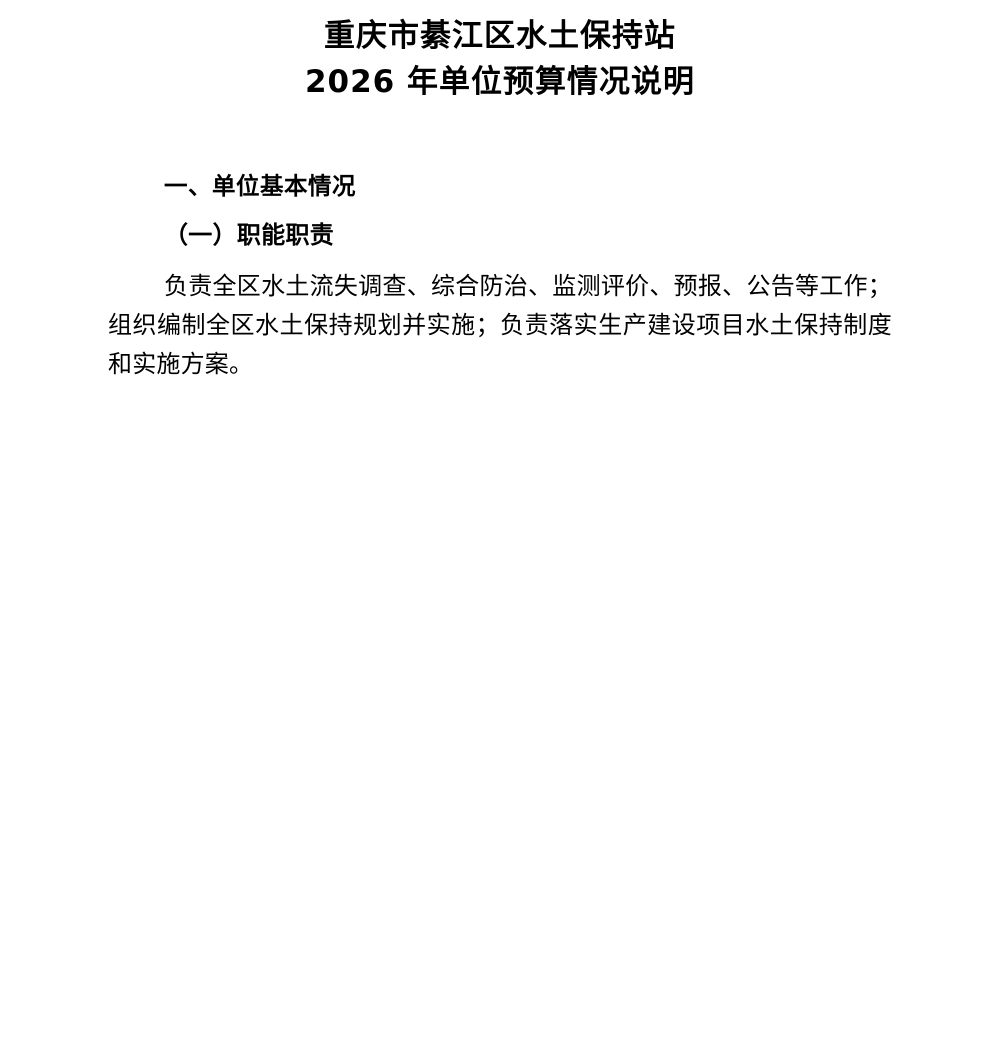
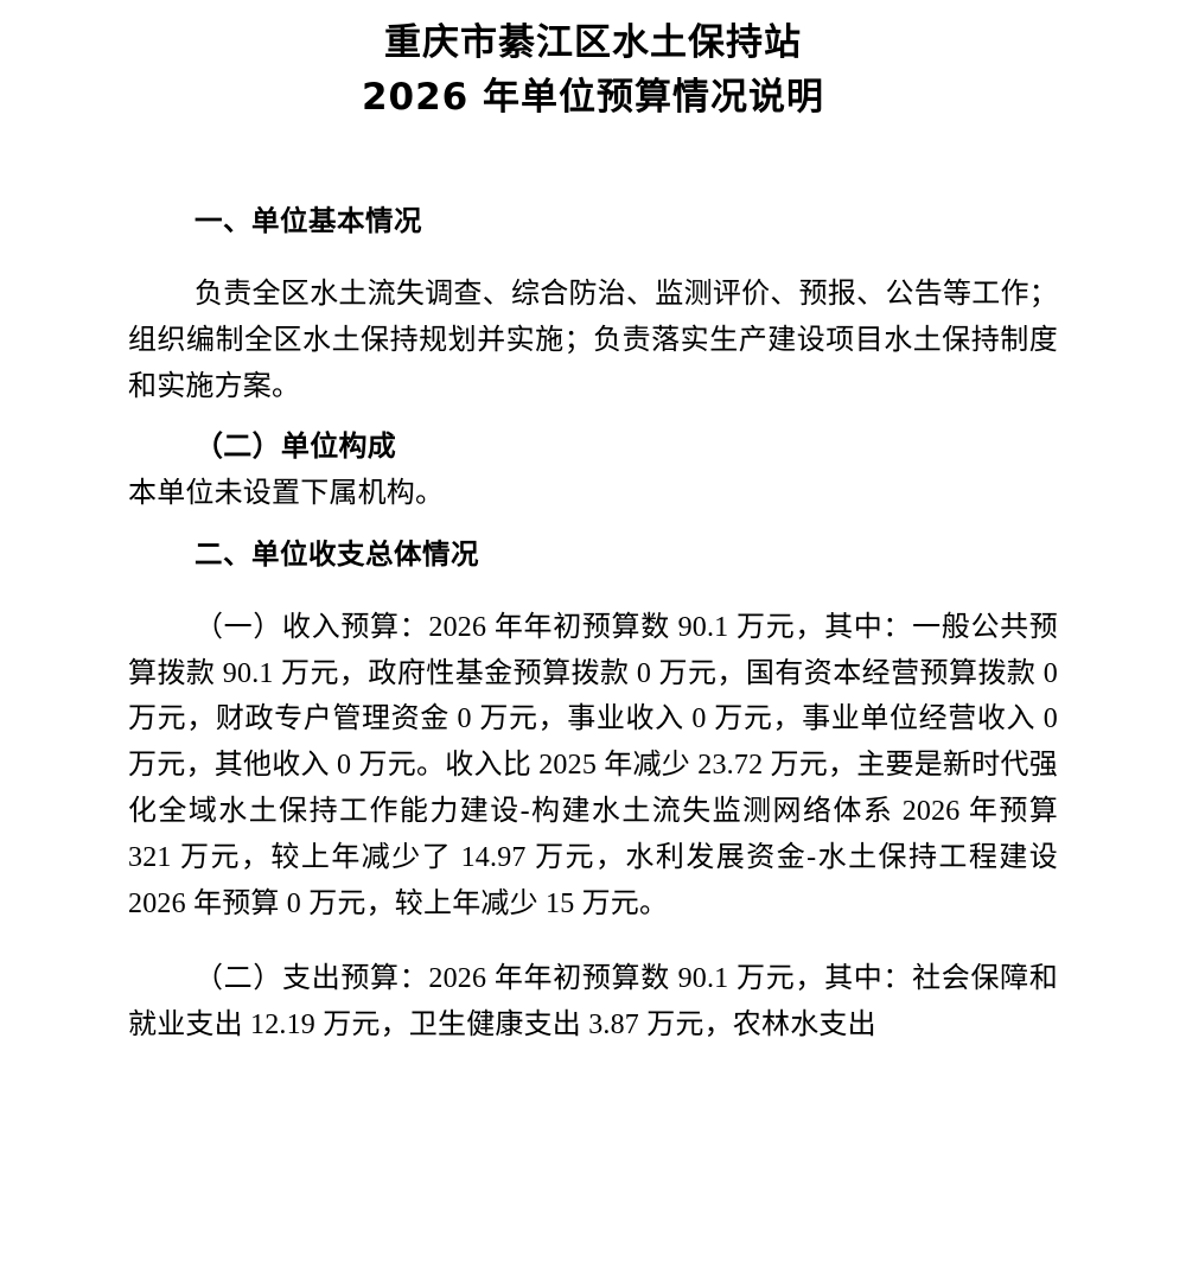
  重庆市綦江区水土保持站
  2026 年单位预算情况说明
  一、单位基本情况
- （一）职能职责
  负责全区水土流失调查、综合防治、监测评价、预报、公告等工作；组织编制全区水土保持规划并实施；负责落实生产建设项目水土保持制度和实施方案。
+ （二）单位构成
+ 本单位未设置下属机构。
+ 二、单位收支总体情况
+ （一）收入预算：2026 年年初预算数 90.1 万元，其中：一般公共预算拨款 90.1 万元，政府性基金预算拨款 0 万元，国有资本经营预算拨款 0 万元，财政专户管理资金 0 万元，事业收入 0 万元，事业单位经营收入 0 万元，其他收入 0 万元。收入比 2025 年减少 23.72 万元，主要是新时代强化全域水土保持工作能力建设-构建水土流失监测网络体系 2026 年预算 321 万元，较上年减少了 14.97 万元，水利发展资金-水土保持工程建设 2026 年预算 0 万元，较上年减少 15 万元。
+ （二）支出预算：2026 年年初预算数 90.1 万元，其中：社会保障和就业支出 12.19 万元，卫生健康支出 3.87 万元，农林水支出
